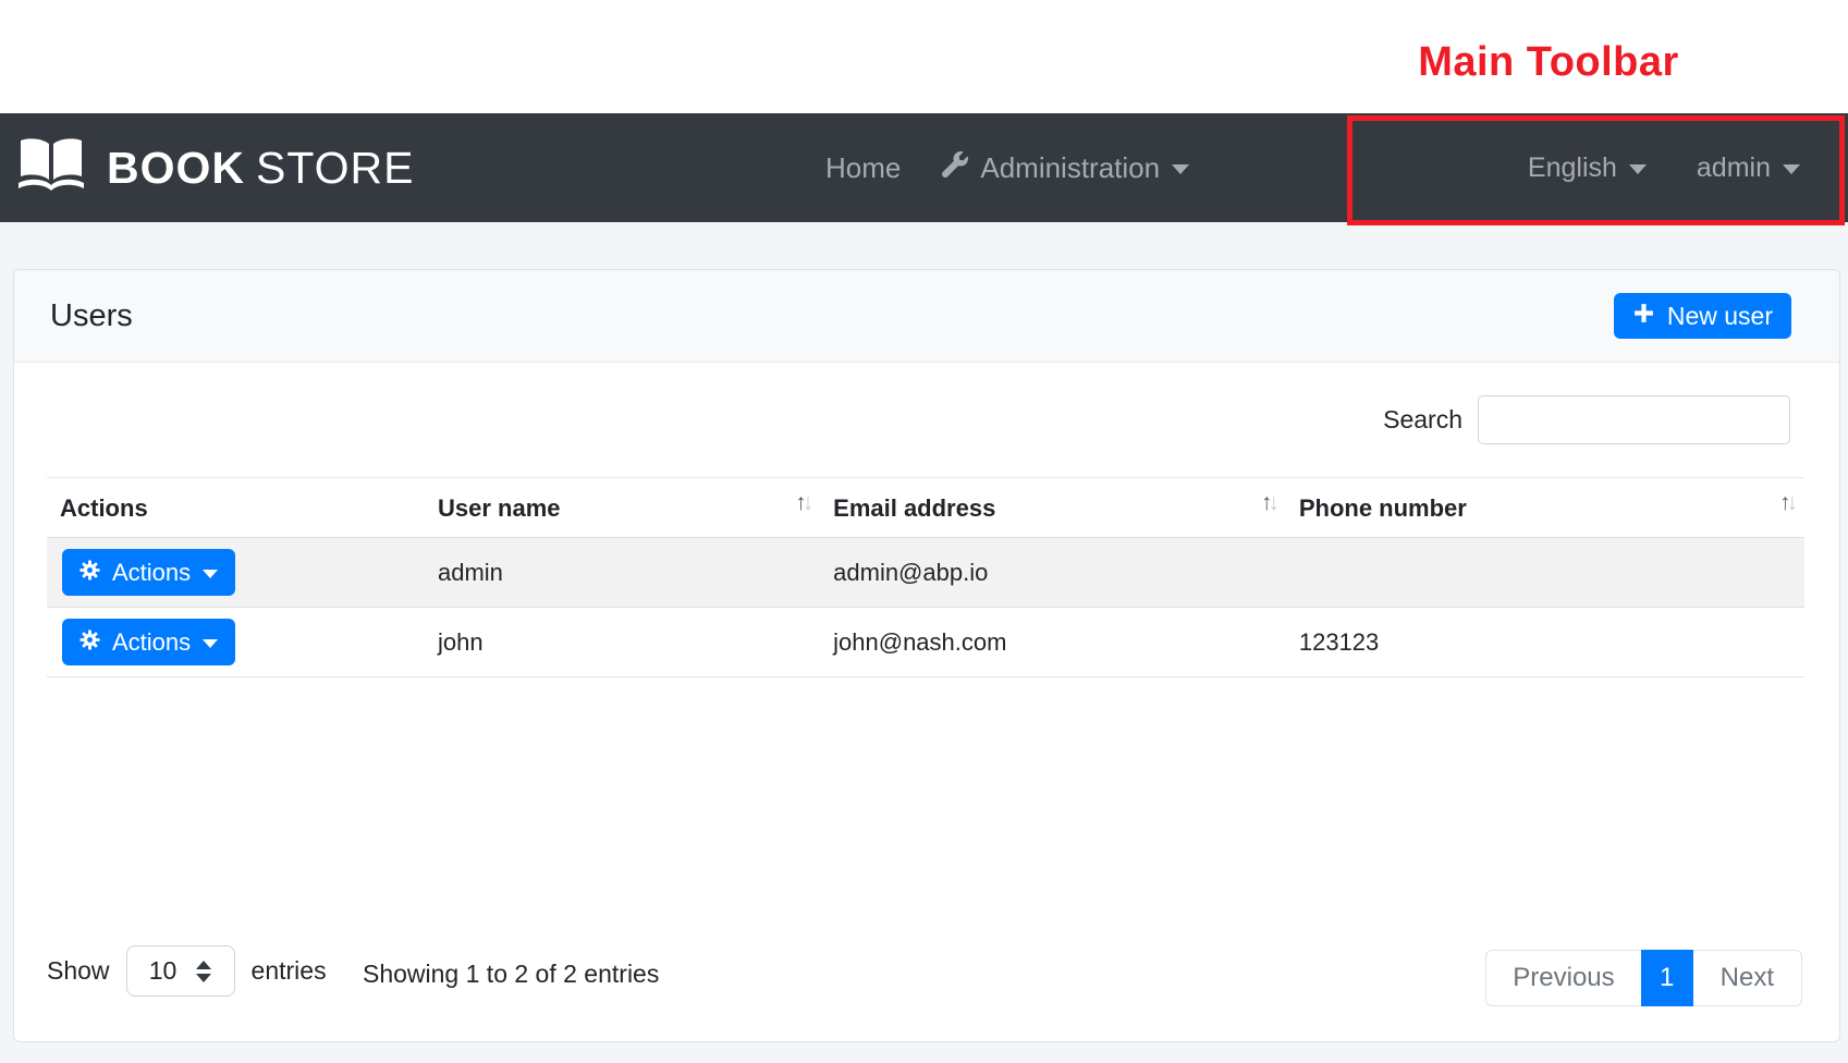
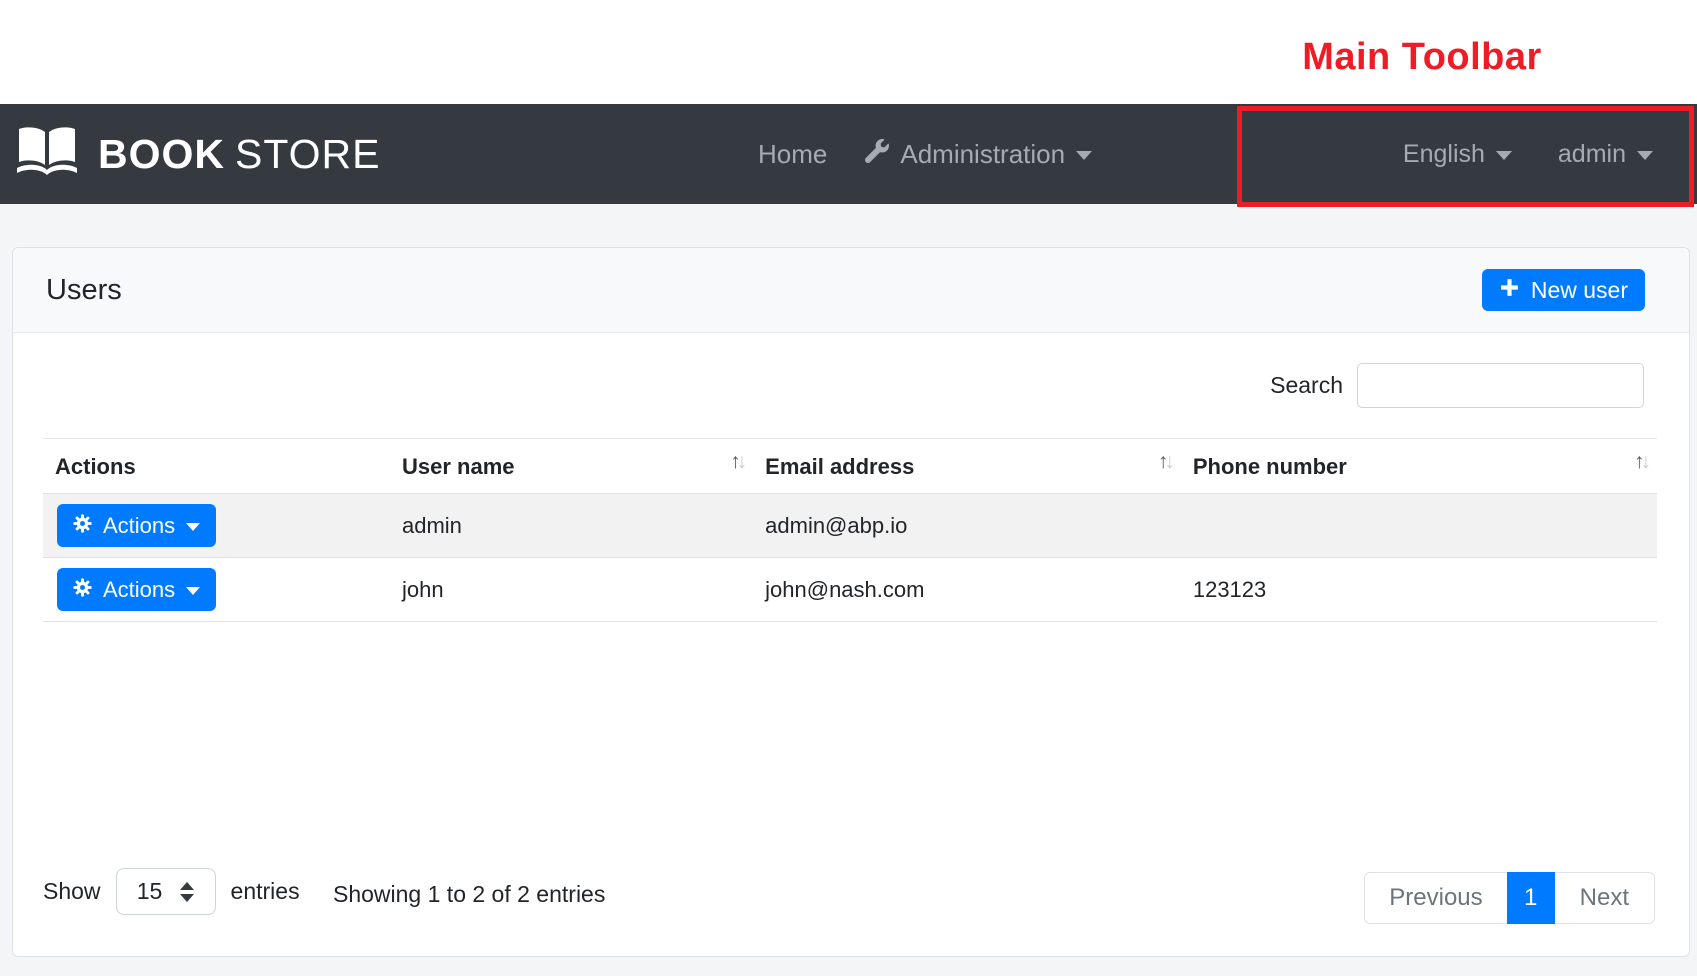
  Main Toolbar
  BOOK STORE
  Home
  Administration
  English
  admin
  Users
  New user
  Search
  Actions	User name ↑↓	Email address ↑↓	Phone number ↑↓
  Actions	admin	admin@abp.io
  Actions	john	john@nash.com	123123
  Show
- 10
+ 15
  entries
  Showing 1 to 2 of 2 entries
  Previous
  1
  Next
